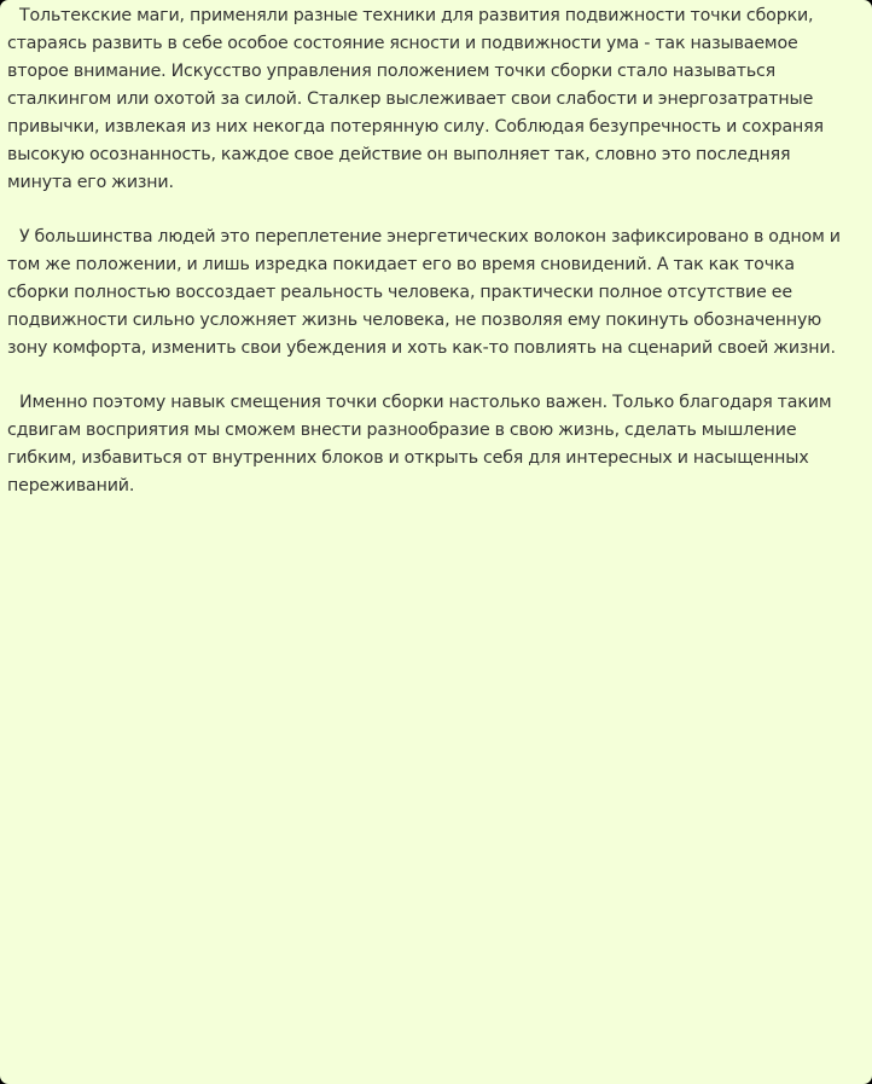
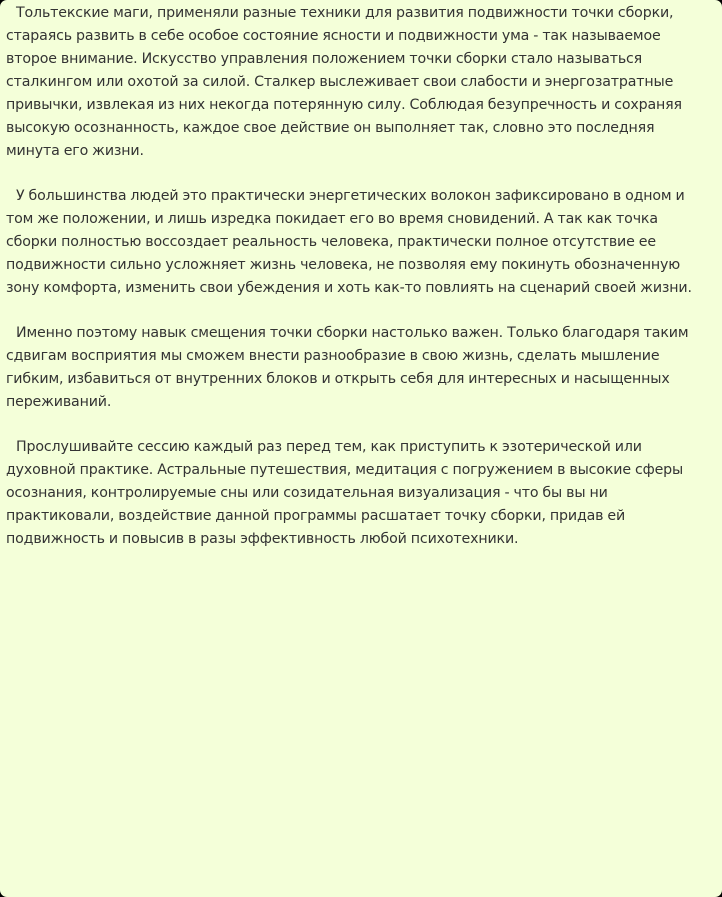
  Тольтекские маги, применяли разные техники для развития подвижности точки сборки, стараясь развить в себе особое состояние ясности и подвижности ума - так называемое второе внимание. Искусство управления положением точки сборки стало называться сталкингом или охотой за силой. Сталкер выслеживает свои слабости и энергозатратные привычки, извлекая из них некогда потерянную силу. Соблюдая безупречность и сохраняя высокую осознанность, каждое свое действие он выполняет так, словно это последняя минута его жизни.
- У большинства людей это переплетение энергетических волокон зафиксировано в одном и том же положении, и лишь изредка покидает его во время сновидений. А так как точка сборки полностью воссоздает реальность человека, практически полное отсутствие ее подвижности сильно усложняет жизнь человека, не позволяя ему покинуть обозначенную зону комфорта, изменить свои убеждения и хоть как-то повлиять на сценарий своей жизни.
+ У большинства людей это практически энергетических волокон зафиксировано в одном и том же положении, и лишь изредка покидает его во время сновидений. А так как точка сборки полностью воссоздает реальность человека, практически полное отсутствие ее подвижности сильно усложняет жизнь человека, не позволяя ему покинуть обозначенную зону комфорта, изменить свои убеждения и хоть как-то повлиять на сценарий своей жизни.
  Именно поэтому навык смещения точки сборки настолько важен. Только благодаря таким сдвигам восприятия мы сможем внести разнообразие в свою жизнь, сделать мышление гибким, избавиться от внутренних блоков и открыть себя для интересных и насыщенных переживаний.
+ Прослушивайте сессию каждый раз перед тем, как приступить к эзотерической или духовной практике. Астральные путешествия, медитация с погружением в высокие сферы осознания, контролируемые сны или созидательная визуализация - что бы вы ни практиковали, воздействие данной программы расшатает точку сборки, придав ей подвижность и повысив в разы эффективность любой психотехники.
